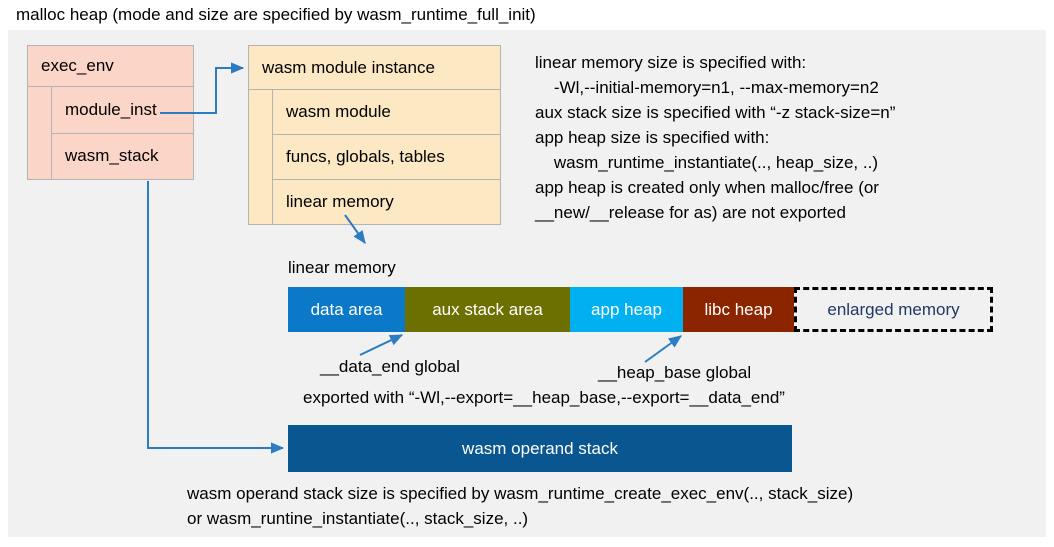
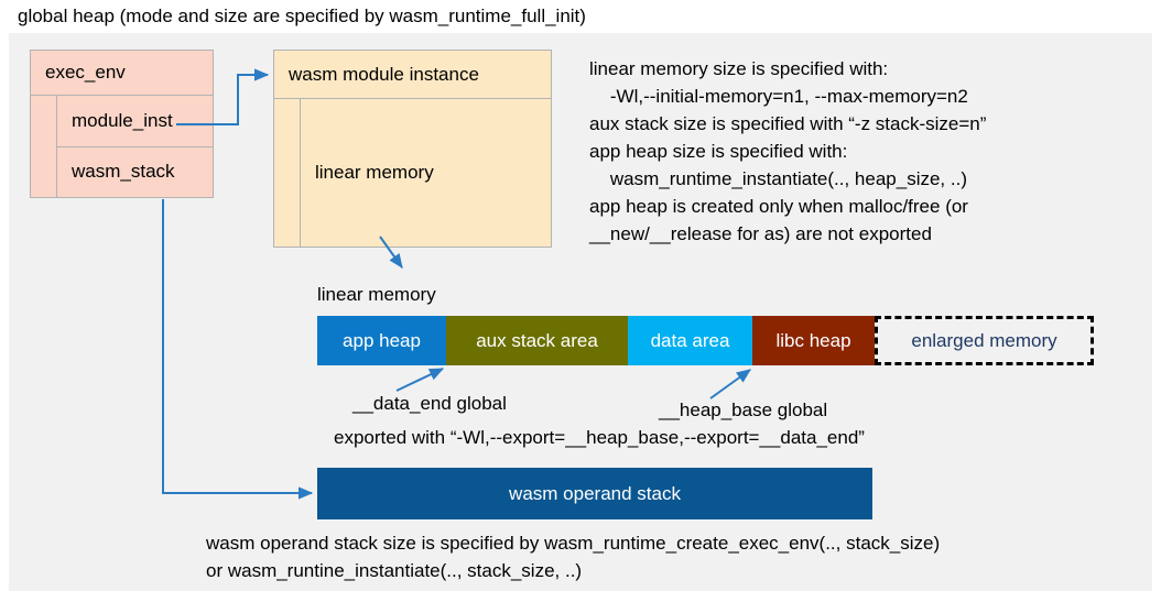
- malloc heap (mode and size are specified by wasm_runtime_full_init)
+ global heap (mode and size are specified by wasm_runtime_full_init)
  exec_env
  module_inst
  wasm_stack
  wasm module instance
- wasm module
- funcs, globals, tables
  linear memory
  linear memory size is specified with:
  -Wl,--initial-memory=n1, --max-memory=n2
  aux stack size is specified with “-z stack-size=n”
  app heap size is specified with:
  wasm_runtime_instantiate(.., heap_size, ..)
  app heap is created only when malloc/free (or
  __new/__release for as) are not exported
  linear memory
- data area
+ app heap
  aux stack area
- app heap
+ data area
  libc heap
  enlarged memory
  __data_end global
  __heap_base global
  exported with “-Wl,--export=__heap_base,--export=__data_end”
  wasm operand stack
  wasm operand stack size is specified by wasm_runtime_create_exec_env(.., stack_size)
  or wasm_runtine_instantiate(.., stack_size, ..)
